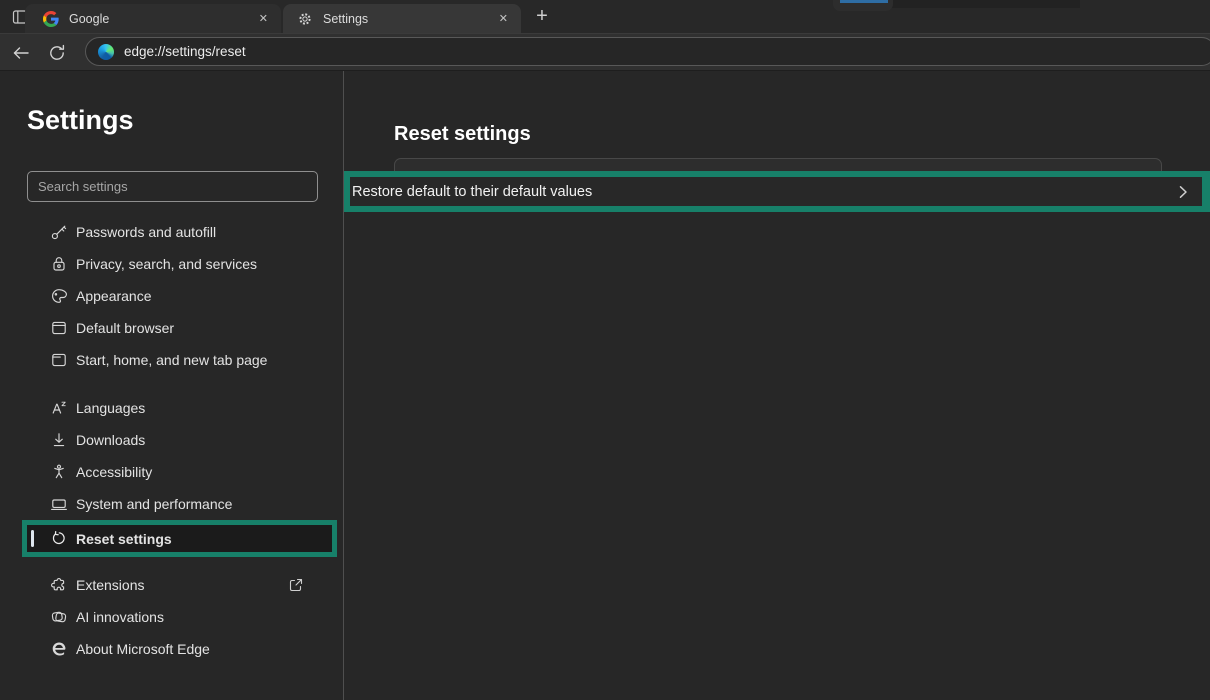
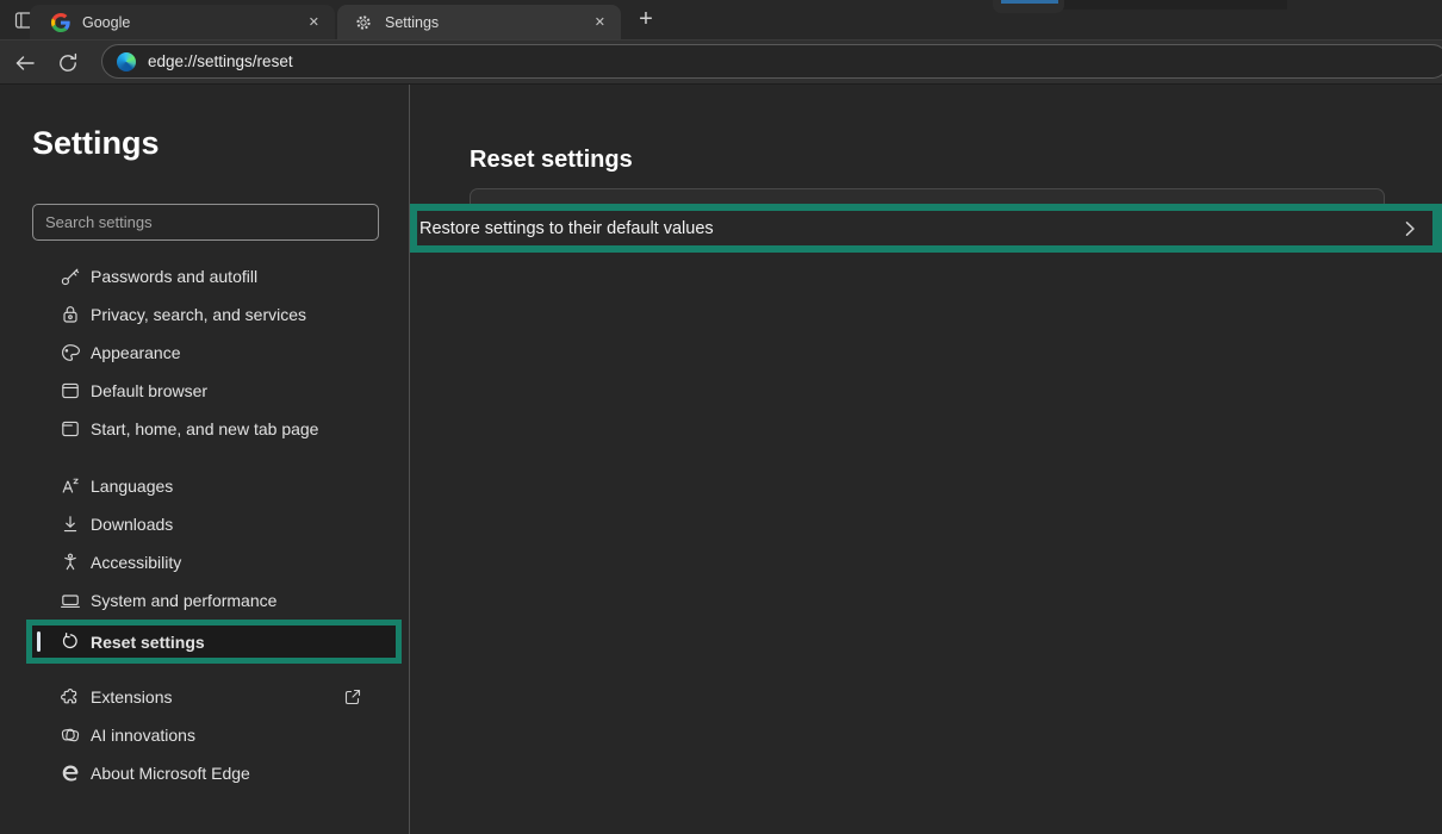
  Google
  ✕
  Settings
  ✕
  +
  edge://settings/reset
  Settings
  Search settings
  Passwords and autofill
  Privacy, search, and services
  Appearance
  Default browser
  Start, home, and new tab page
  Languages
  Downloads
  Accessibility
  System and performance
  Reset settings
  Extensions
  AI innovations
  About Microsoft Edge
  Reset settings
- Restore default to their default values
+ Restore settings to their default values
